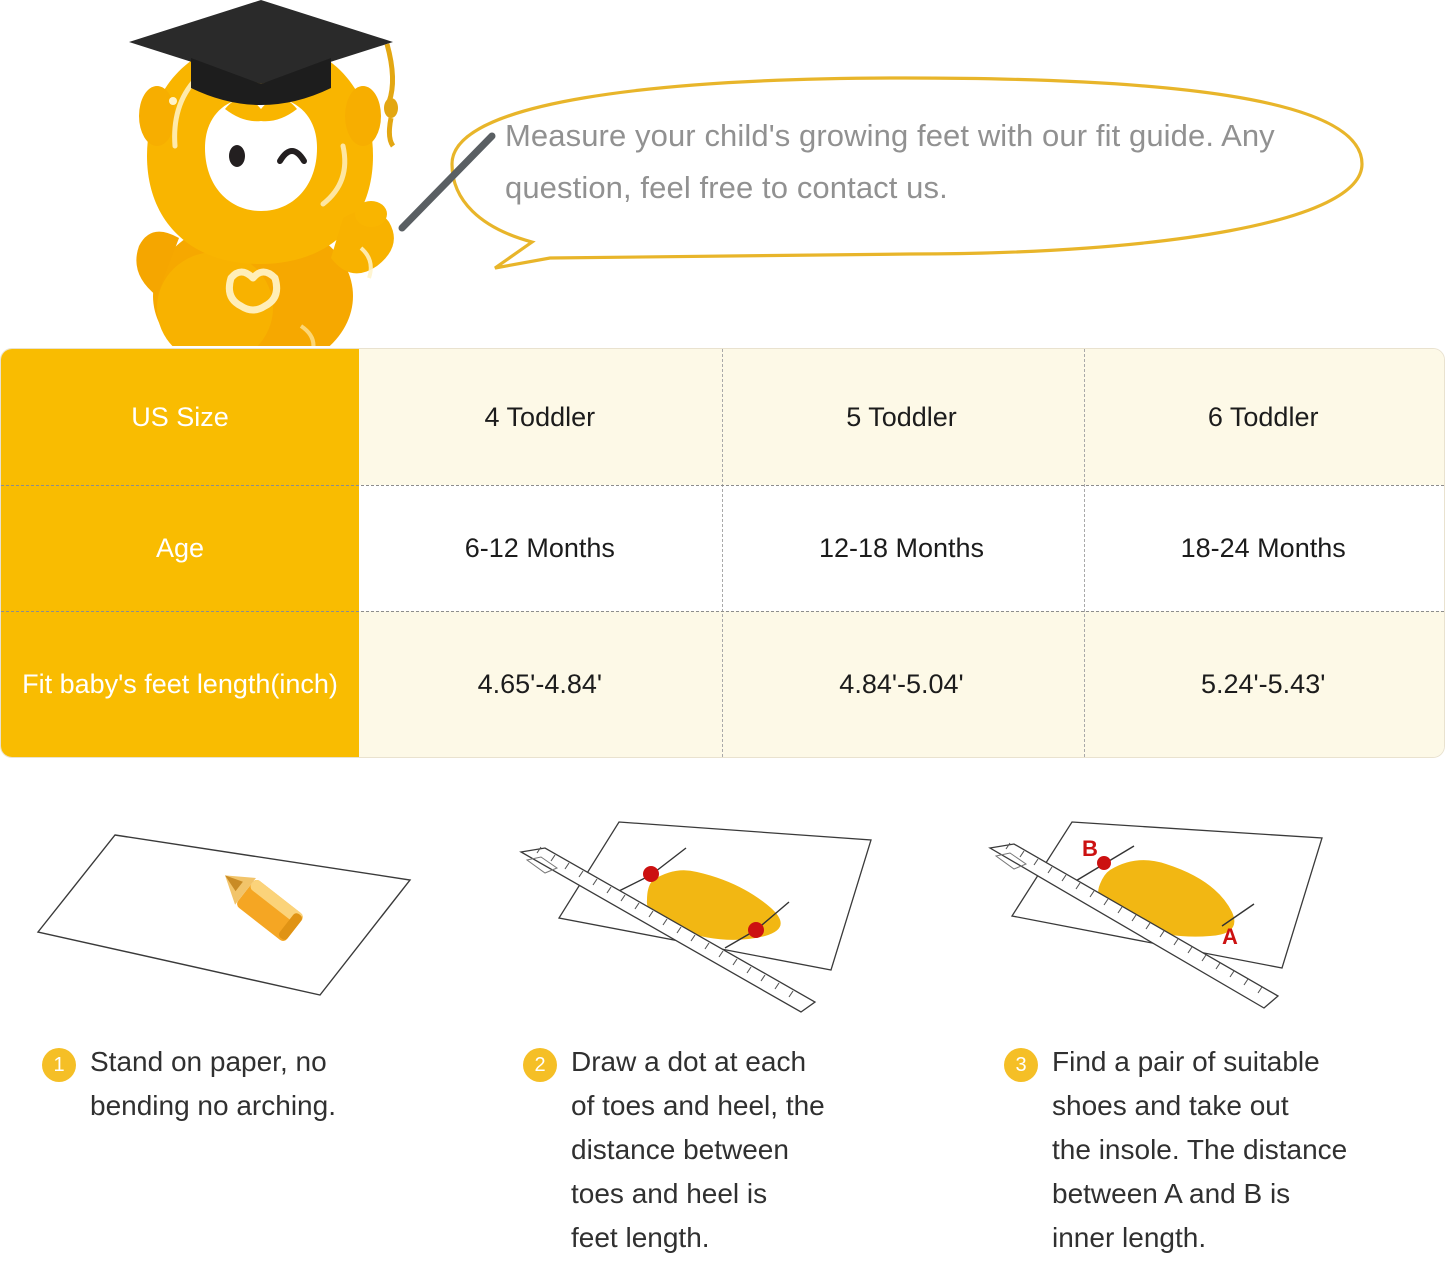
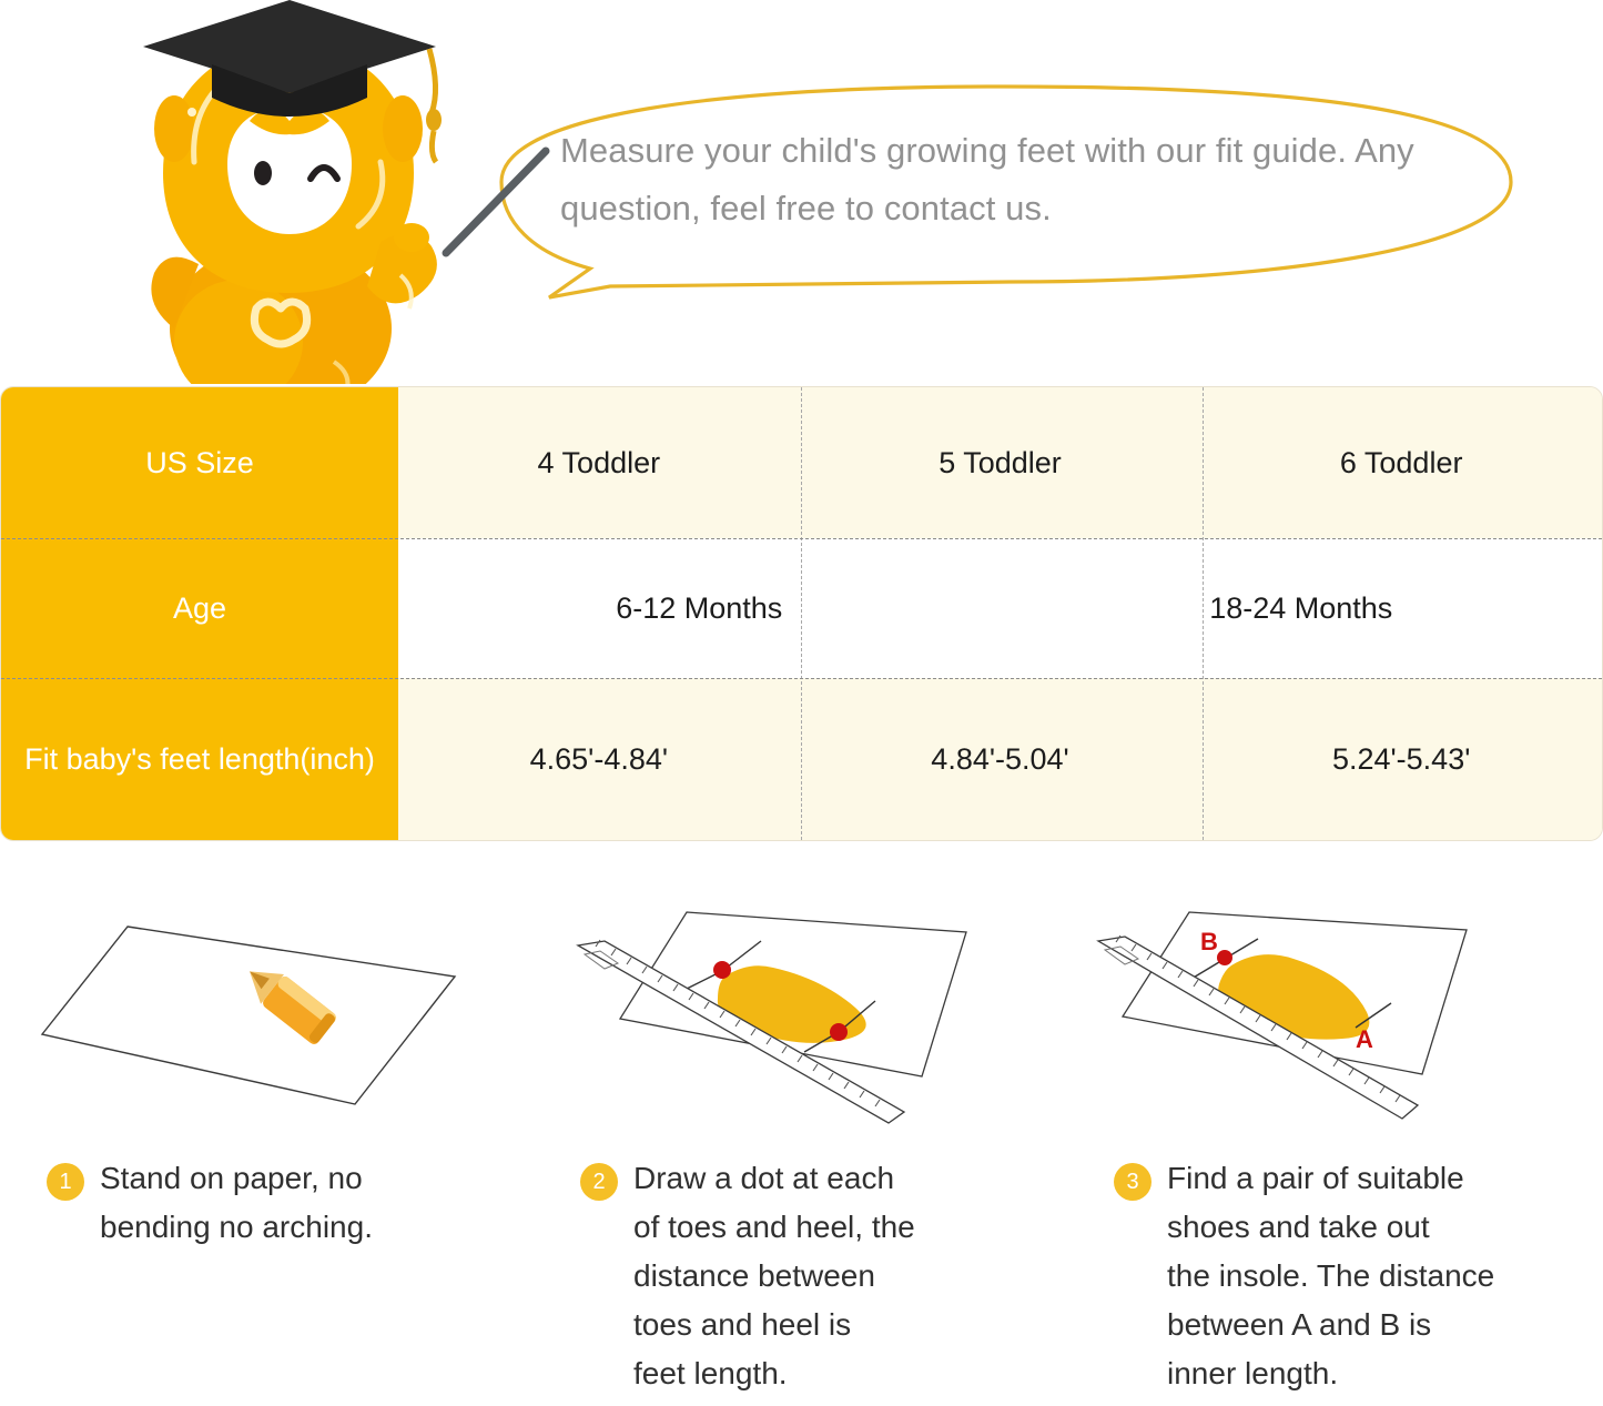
  Measure your child's growing feet with our fit guide. Any question, feel free to contact us.
  US Size
  4 Toddler
  5 Toddler
  6 Toddler
  Age
  6-12 Months
- 12-18 Months
  18-24 Months
  Fit baby's feet length(inch)
  4.65'-4.84'
  4.84'-5.04'
  5.24'-5.43'
  1
  Stand on paper, no
  bending no arching.
  2
  Draw a dot at each
  of toes and heel, the
  distance between
  toes and heel is
  feet length.
  B
  A
  3
  Find a pair of suitable
  shoes and take out
  the insole. The distance
  between A and B is
  inner length.
